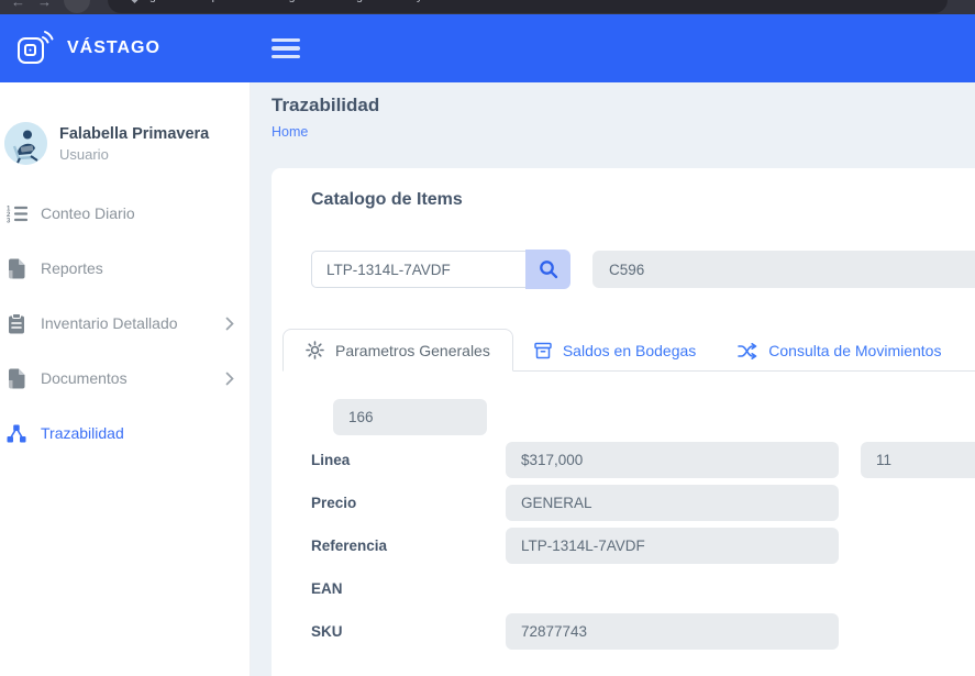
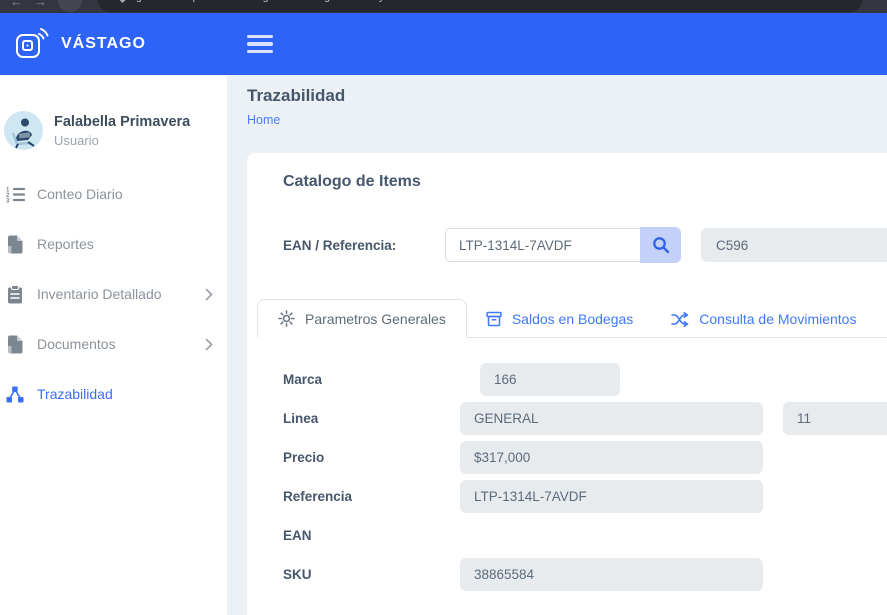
  ←
  →
  VÁSTAGO
  Falabella Primavera
  Usuario
  Conteo Diario
  Reportes
  Inventario Detallado
  Documentos
  Trazabilidad
  Trazabilidad
  Home
  Catalogo de Items
+ EAN / Referencia:
  LTP-1314L-7AVDF
  C596
  Parametros Generales
  Saldos en Bodegas
  Consulta de Movimientos
+ Marca
  166
  Linea
- $317,000
+ GENERAL
  11
  Precio
- GENERAL
+ $317,000
  Referencia
  LTP-1314L-7AVDF
  EAN
  SKU
- 72877743
+ 38865584
